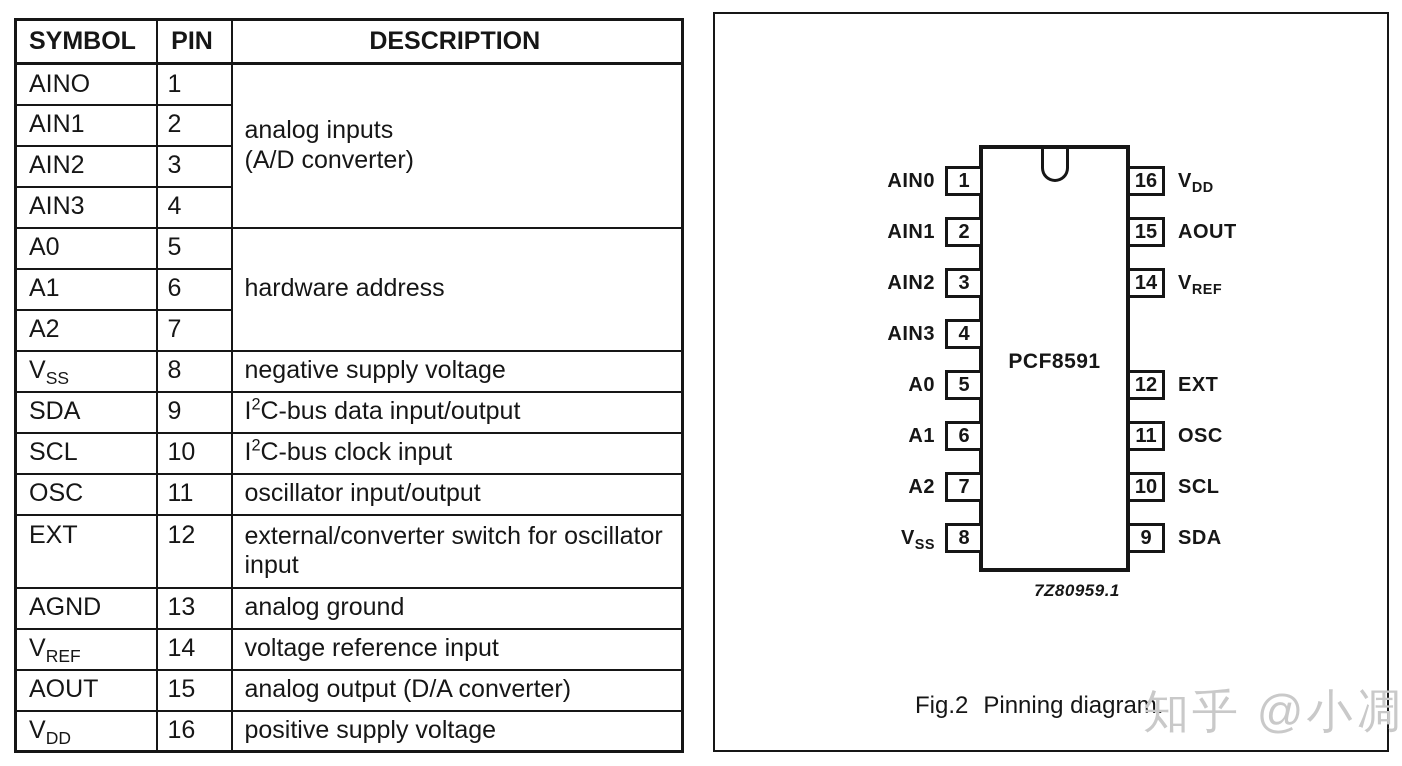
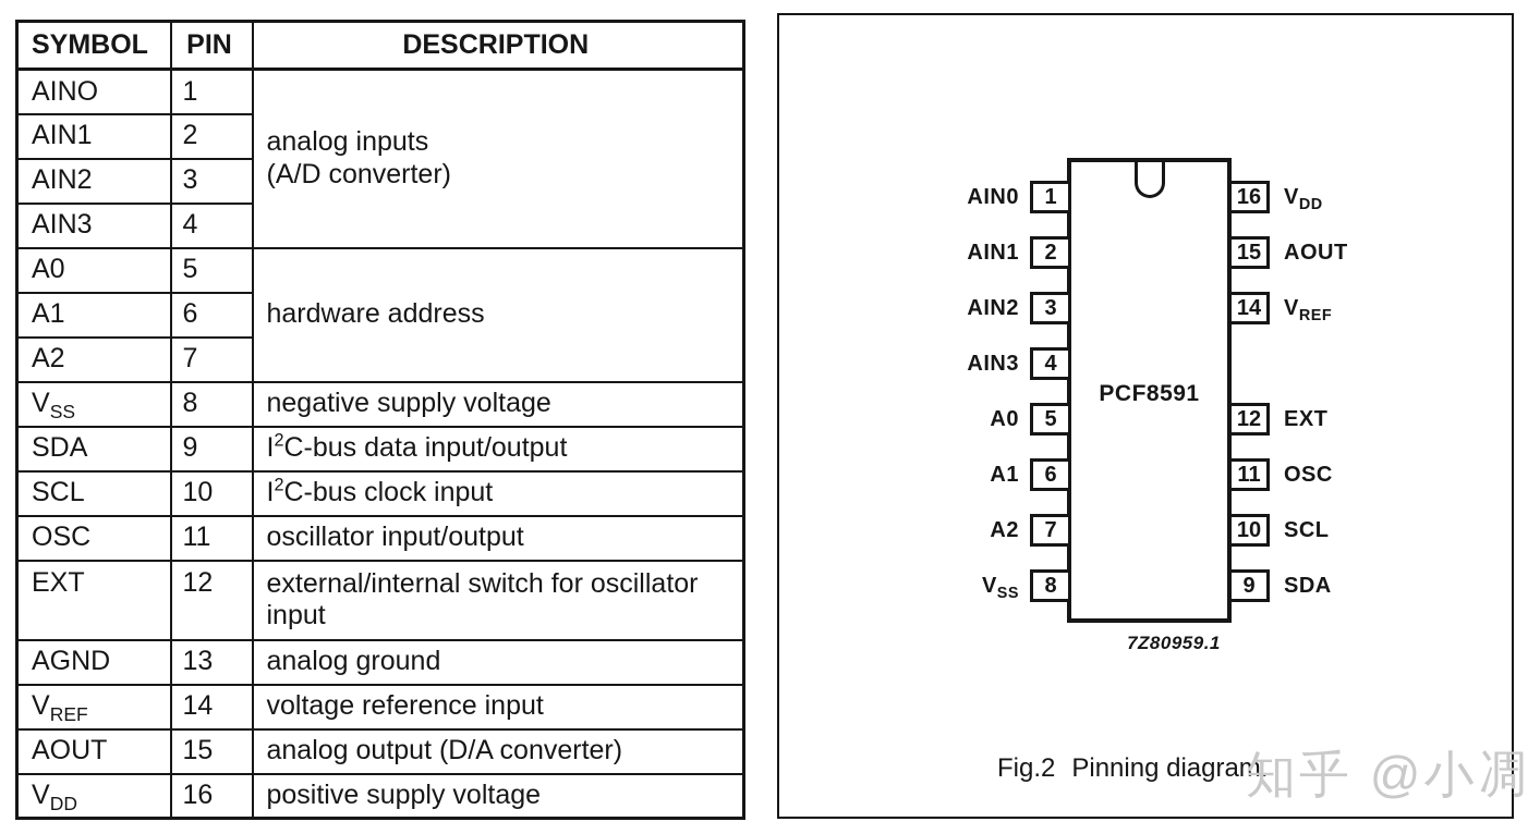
  SYMBOL	PIN	DESCRIPTION
  AINO	1	analog inputs (A/D converter)
  AIN1	2
  AIN2	3
  AIN3	4
  A0	5	hardware address
  A1	6
  A2	7
  VSS	8	negative supply voltage
  SDA	9	I2C-bus data input/output
  SCL	10	I2C-bus clock input
  OSC	11	oscillator input/output
- EXT	12	external/converter switch for oscillator input
+ EXT	12	external/internal switch for oscillator input
  AGND	13	analog ground
  VREF	14	voltage reference input
  AOUT	15	analog output (D/A converter)
  VDD	16	positive supply voltage
  PCF8591
  7Z80959.1
  AIN0
  1
  AIN1
  2
  AIN2
  3
  AIN3
  4
  A0
  5
  A1
  6
  A2
  7
  VSS
  8
  16
  VDD
  15
  AOUT
  14
  VREF
  12
  EXT
  11
  OSC
  10
  SCL
  9
  SDA
  Fig.2
  Pinning diagram.
  知乎 @小凋
